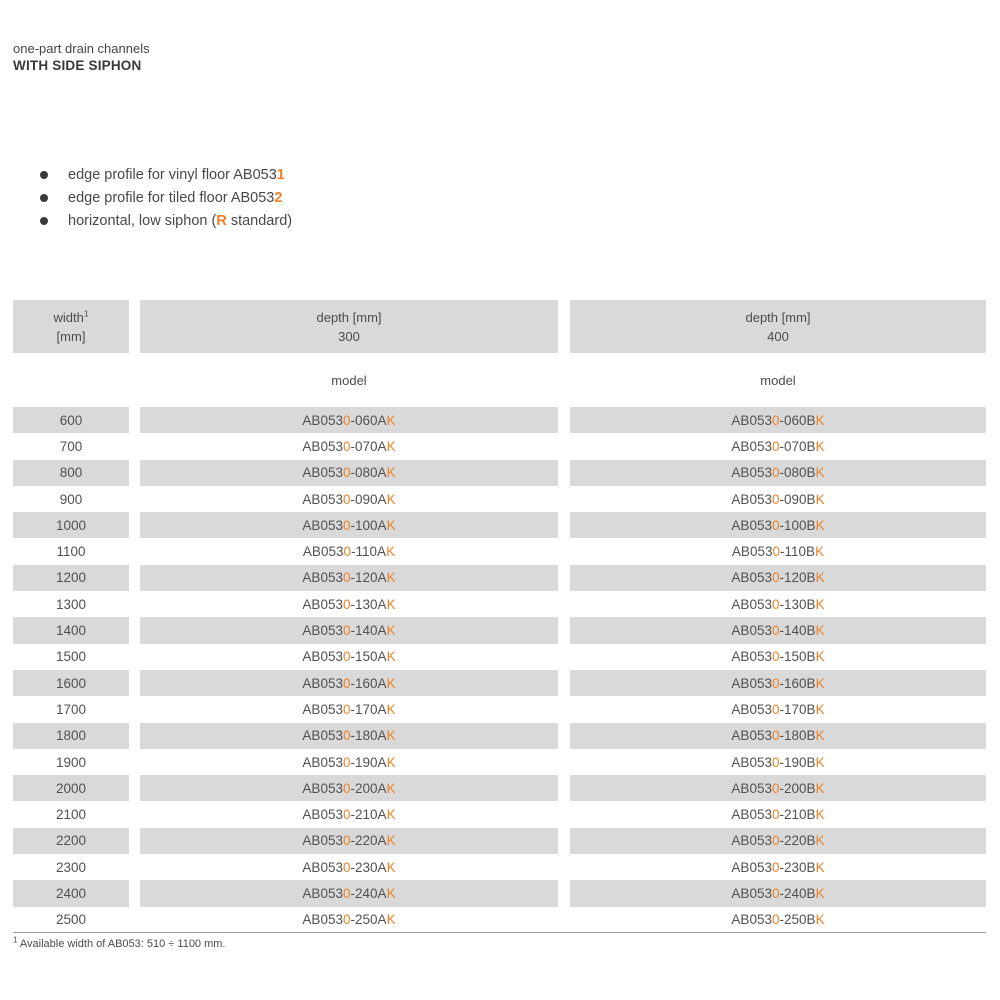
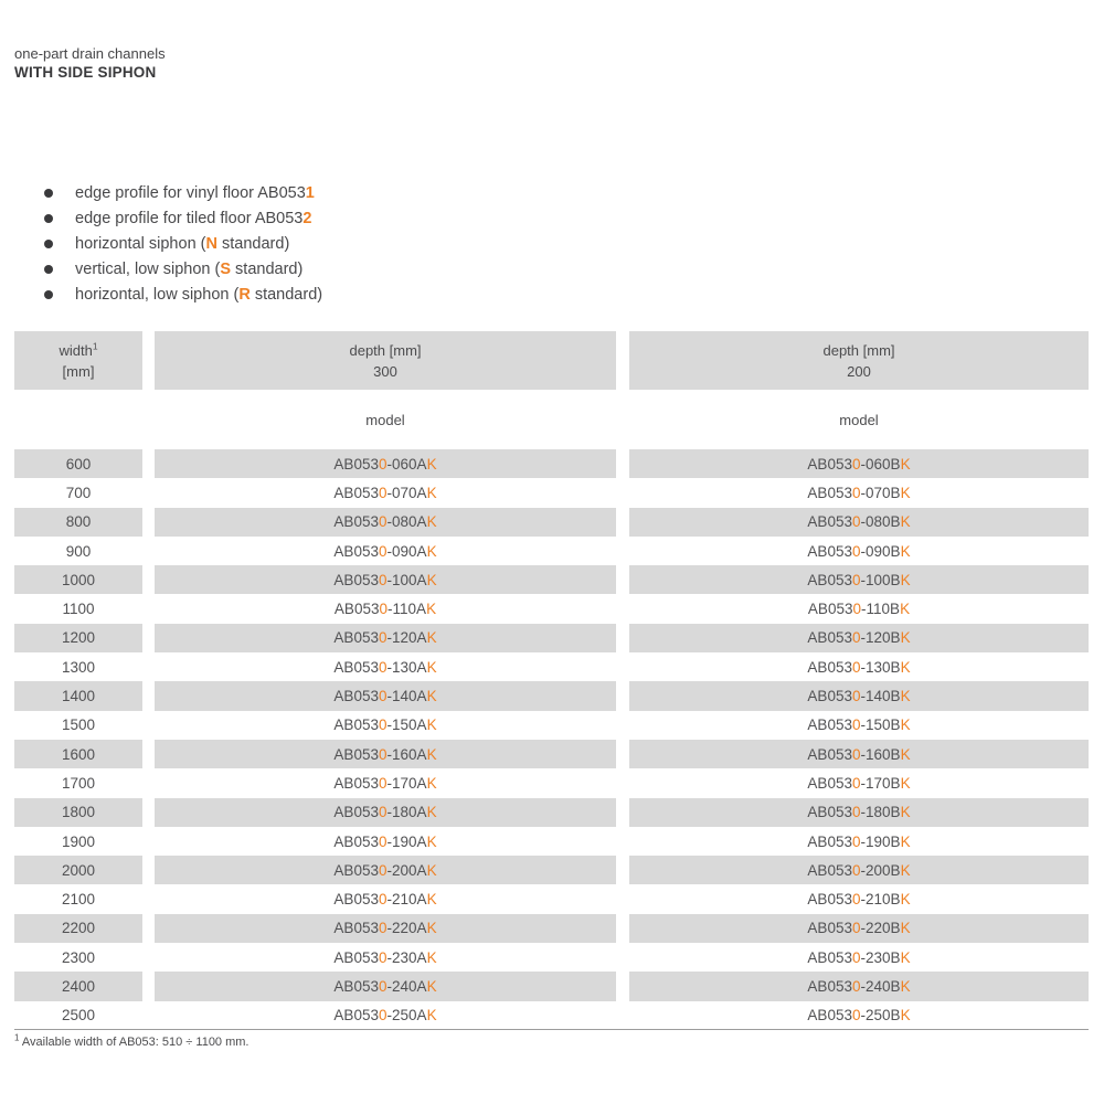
  one-part drain channels
  WITH SIDE SIPHON
  edge profile for vinyl floor AB0531
  edge profile for tiled floor AB0532
+ horizontal siphon (N standard)
+ vertical, low siphon (S standard)
  horizontal, low siphon (R standard)
  width1
  [mm]
  depth [mm]
  300
  depth [mm]
- 400
+ 200
  model
  model
  600
  AB053
  0
  -060A
  K
  AB053
  0
  -060B
  K
  700
  AB053
  0
  -070A
  K
  AB053
  0
  -070B
  K
  800
  AB053
  0
  -080A
  K
  AB053
  0
  -080B
  K
  900
  AB053
  0
  -090A
  K
  AB053
  0
  -090B
  K
  1000
  AB053
  0
  -100A
  K
  AB053
  0
  -100B
  K
  1100
  AB053
  0
  -110A
  K
  AB053
  0
  -110B
  K
  1200
  AB053
  0
  -120A
  K
  AB053
  0
  -120B
  K
  1300
  AB053
  0
  -130A
  K
  AB053
  0
  -130B
  K
  1400
  AB053
  0
  -140A
  K
  AB053
  0
  -140B
  K
  1500
  AB053
  0
  -150A
  K
  AB053
  0
  -150B
  K
  1600
  AB053
  0
  -160A
  K
  AB053
  0
  -160B
  K
  1700
  AB053
  0
  -170A
  K
  AB053
  0
  -170B
  K
  1800
  AB053
  0
  -180A
  K
  AB053
  0
  -180B
  K
  1900
  AB053
  0
  -190A
  K
  AB053
  0
  -190B
  K
  2000
  AB053
  0
  -200A
  K
  AB053
  0
  -200B
  K
  2100
  AB053
  0
  -210A
  K
  AB053
  0
  -210B
  K
  2200
  AB053
  0
  -220A
  K
  AB053
  0
  -220B
  K
  2300
  AB053
  0
  -230A
  K
  AB053
  0
  -230B
  K
  2400
  AB053
  0
  -240A
  K
  AB053
  0
  -240B
  K
  2500
  AB053
  0
  -250A
  K
  AB053
  0
  -250B
  K
  1 Available width of AB053: 510 ÷ 1100 mm.
